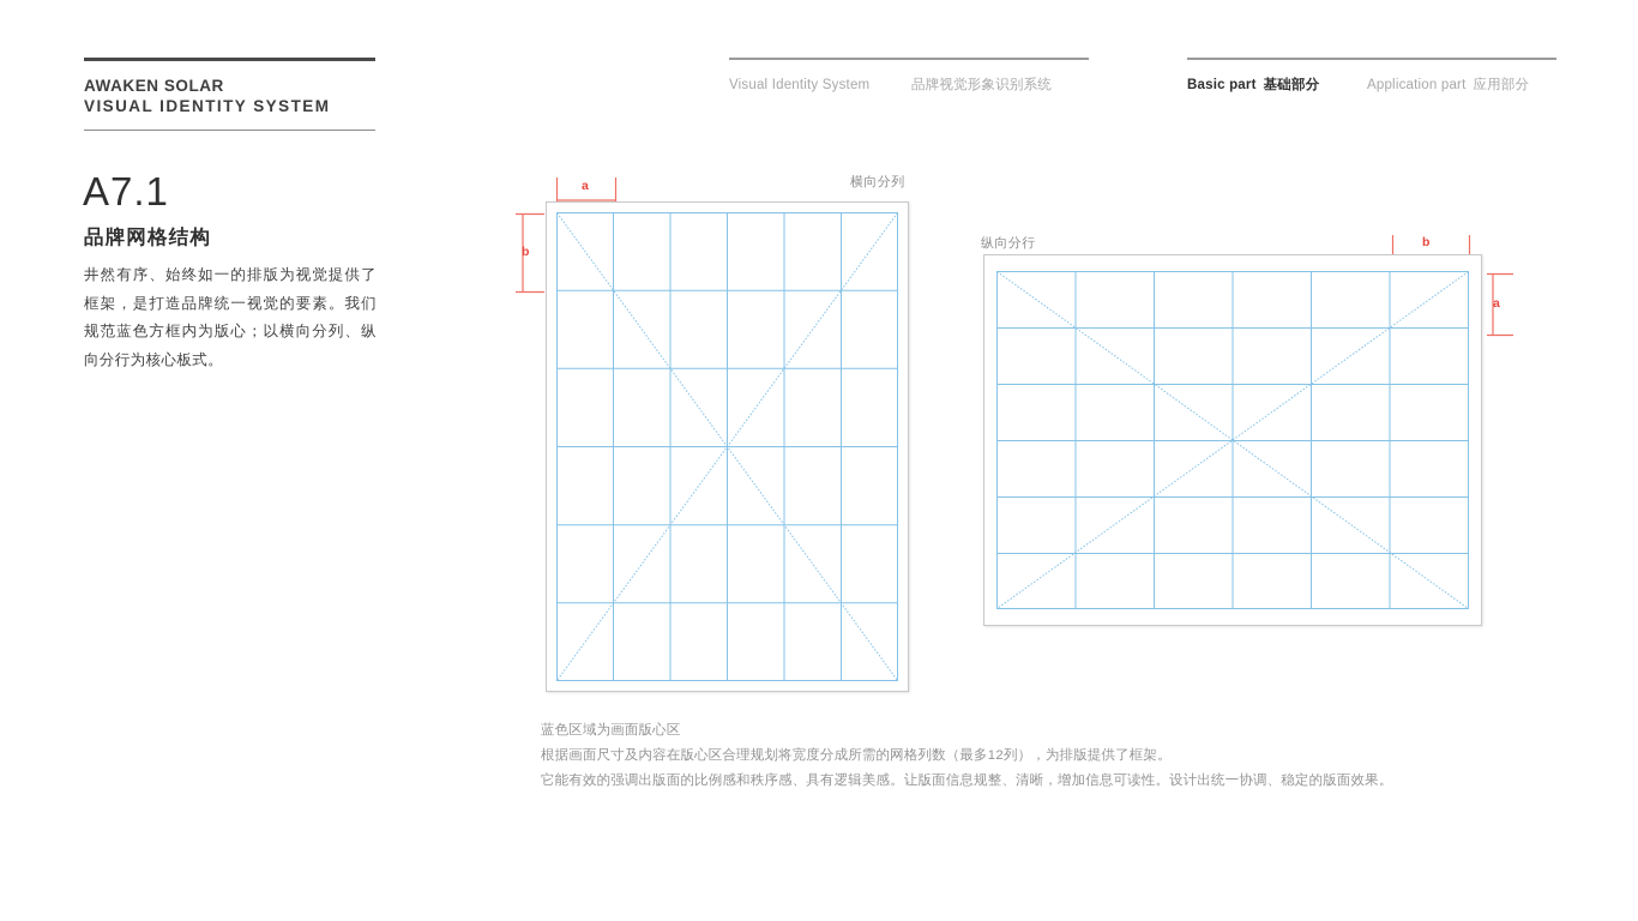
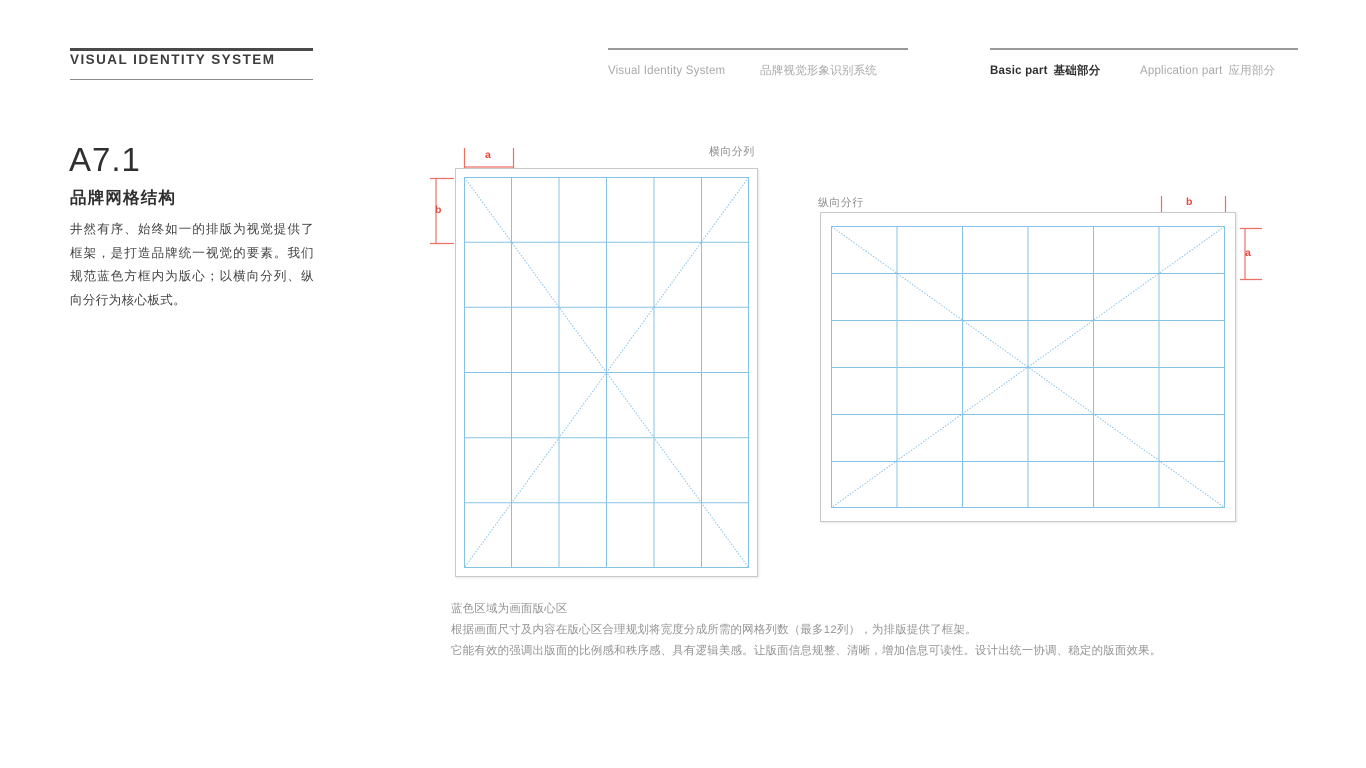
- AWAKEN SOLAR
  VISUAL IDENTITY SYSTEM
  Visual Identity System
  品牌视觉形象识别系统
  Basic part 基础部分
  Application part 应用部分
  A7.1
  品牌网格结构
  井然有序、始终如一的排版为视觉提供了框架，是打造品牌统一视觉的要素。我们规范蓝色方框内为版心；以横向分列、纵向分行为核心板式。
  横向分列
  a
  b
  纵向分行
  b
  a
  蓝色区域为画面版心区
  根据画面尺寸及内容在版心区合理规划将宽度分成所需的网格列数（最多12列），为排版提供了框架。
  它能有效的强调出版面的比例感和秩序感、具有逻辑美感。让版面信息规整、清晰，增加信息可读性。设计出统一协调、稳定的版面效果。
